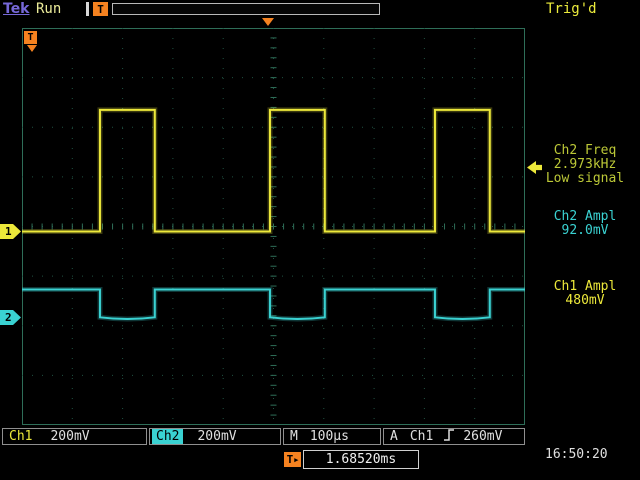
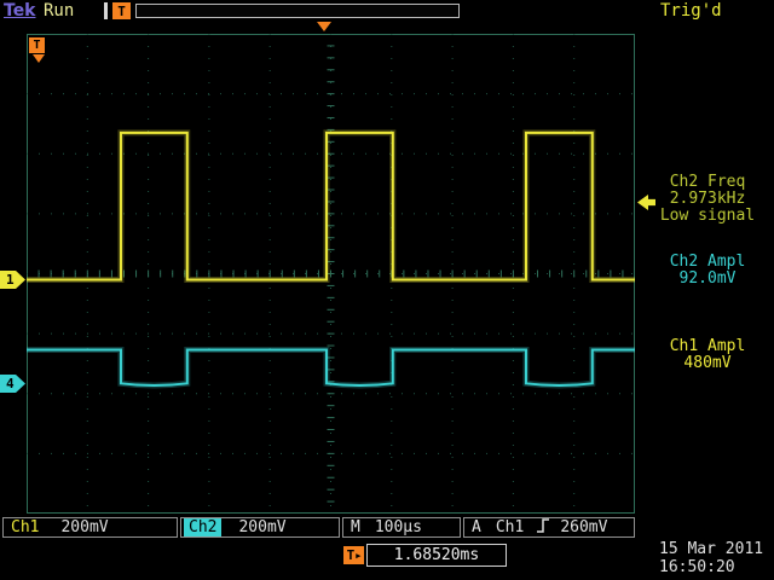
  Tek
  Run
  T
  Trig'd
  T
  1
- 2
+ 4
  Ch2 Freq
  2.973kHz
  Low signal
  Ch2 Ampl
  92.0mV
  Ch1 Ampl
  480mV
  Ch1
  200mV
  Ch2
  200mV
  M
  100µs
  A
  Ch1
  260mV
  T
  ▶
  1.68520ms
+ 15 Mar 2011
  16:50:20
